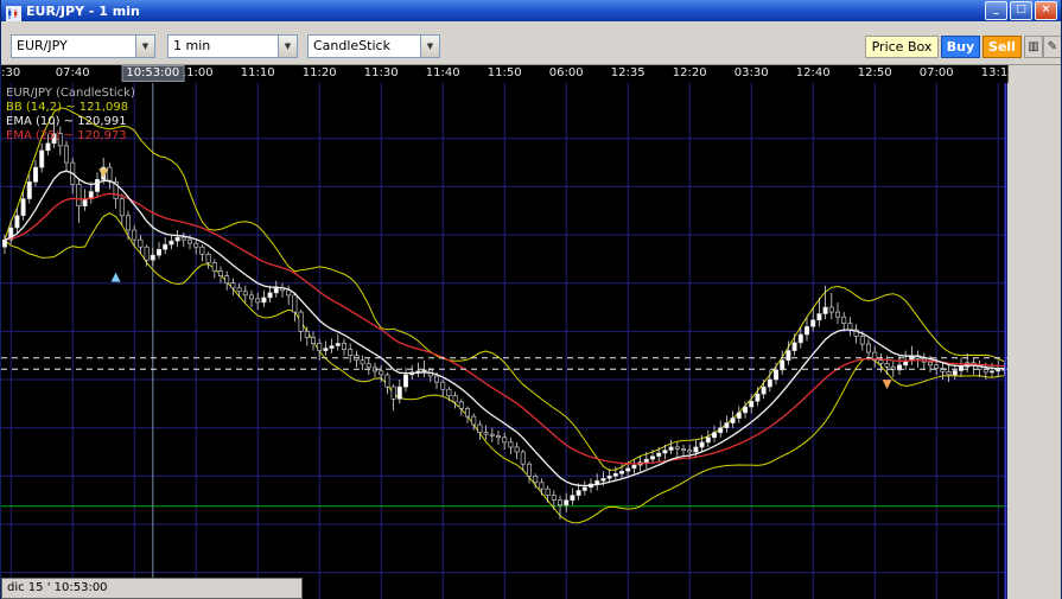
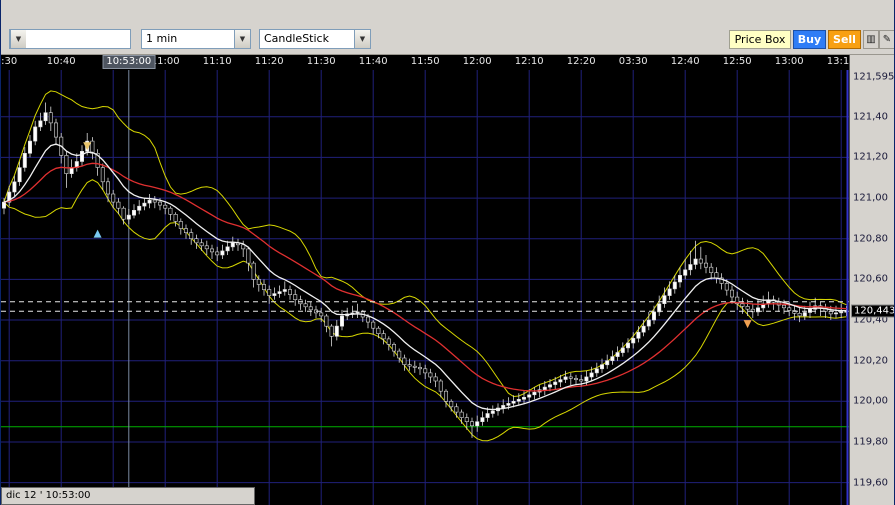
- EUR/JPY - 1 min
- _
- □
- ×
- EUR/JPY
  ▼
  1 min
  ▼
  CandleStick
  ▼
  Price Box
  Buy
  Sell
  ▥
  ✎
  :30
- 07:40
+ 10:40
  10:53:00
  1:00
  11:10
  11:20
  11:30
  11:40
  11:50
- 06:00
+ 12:00
- 12:35
+ 12:10
  12:20
  03:30
  12:40
  12:50
- 07:00
+ 13:00
  13:1
- EUR/JPY (CandleStick)
- BB (14,2) ~ 121,098
- EMA (10) ~ 120,991
- EMA (25) ~ 120,973
- dic 15 ' 10:53:00
+ dic 12 ' 10:53:00
+ 121,595
+ 121,40
+ 121,20
+ 121,00
+ 120,80
+ 120,60
+ 120,40
+ 120,20
+ 120,00
+ 119,80
+ 119,60
+ 120,443
